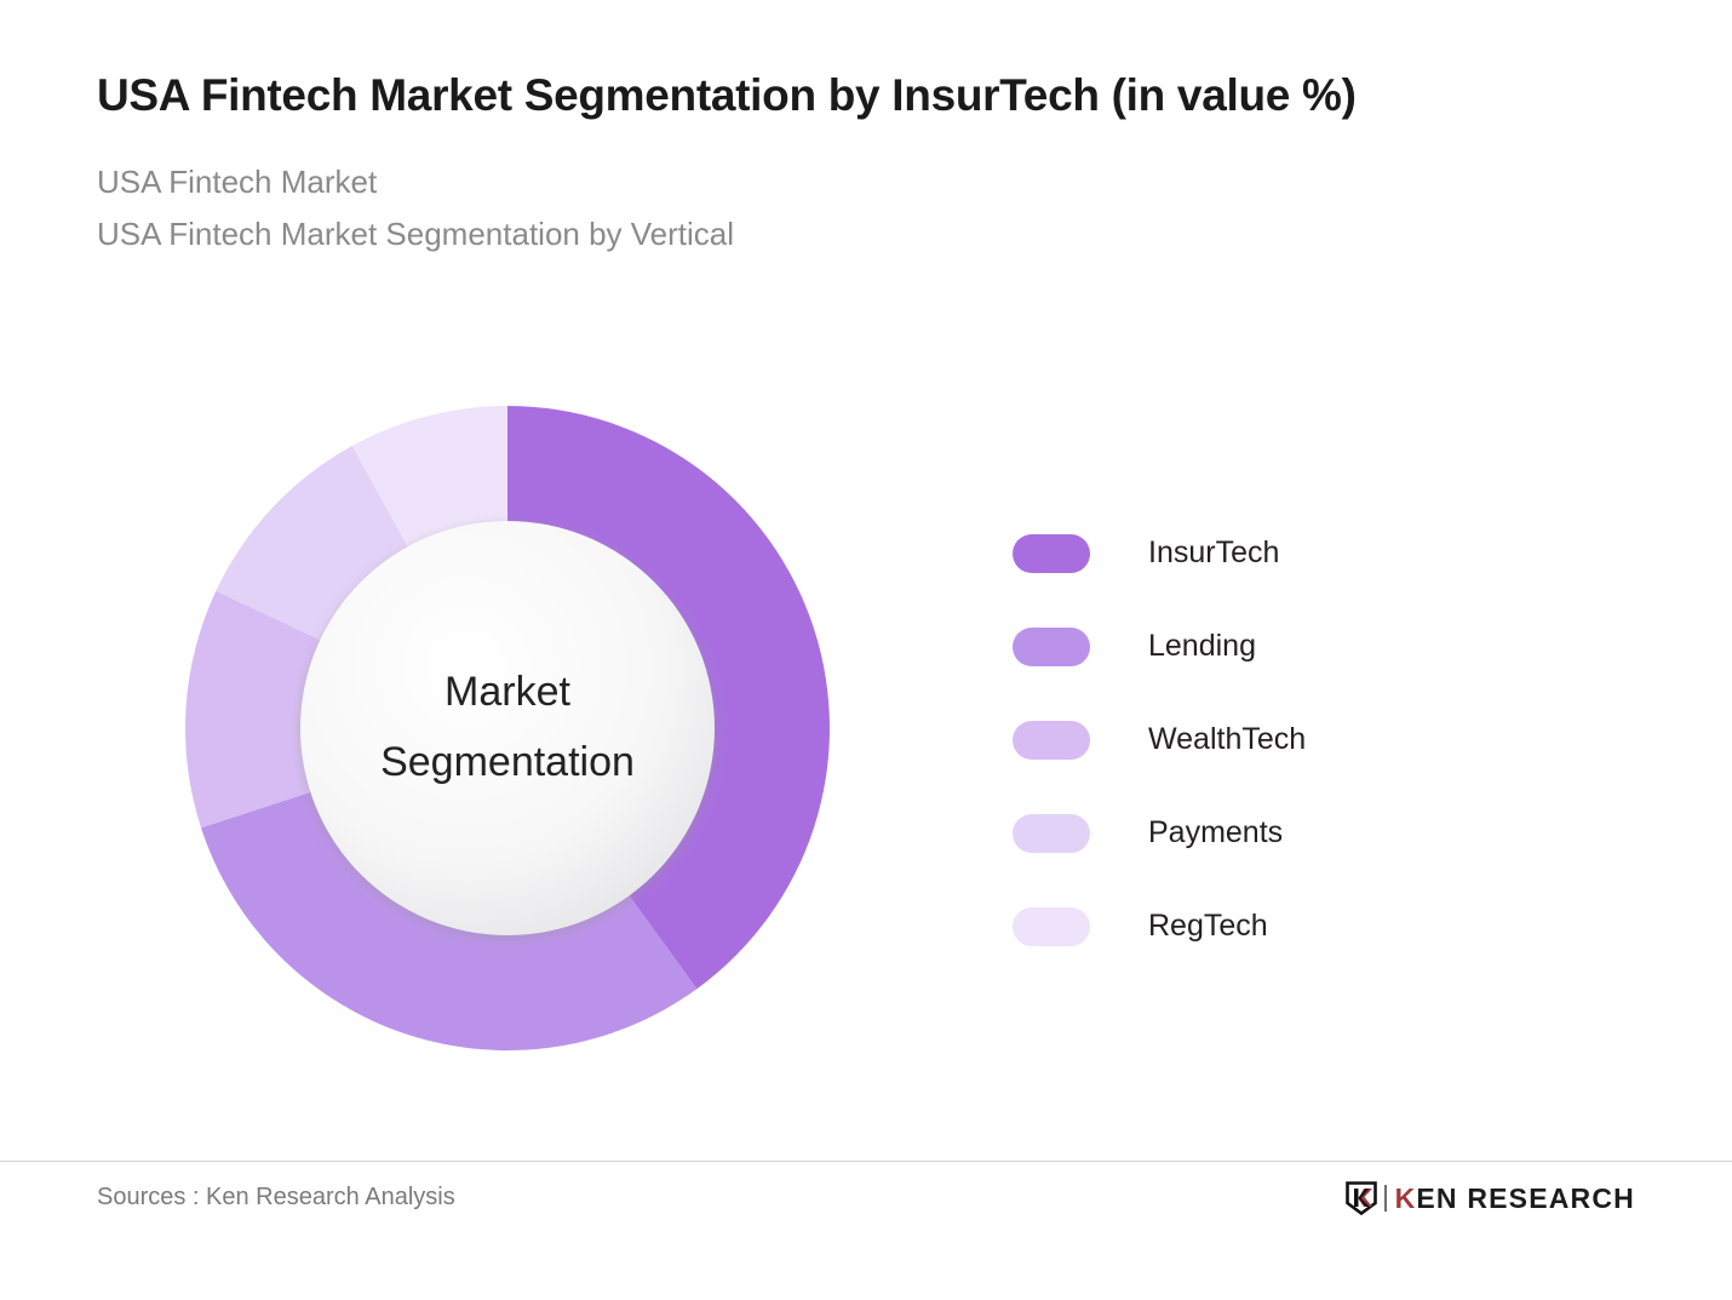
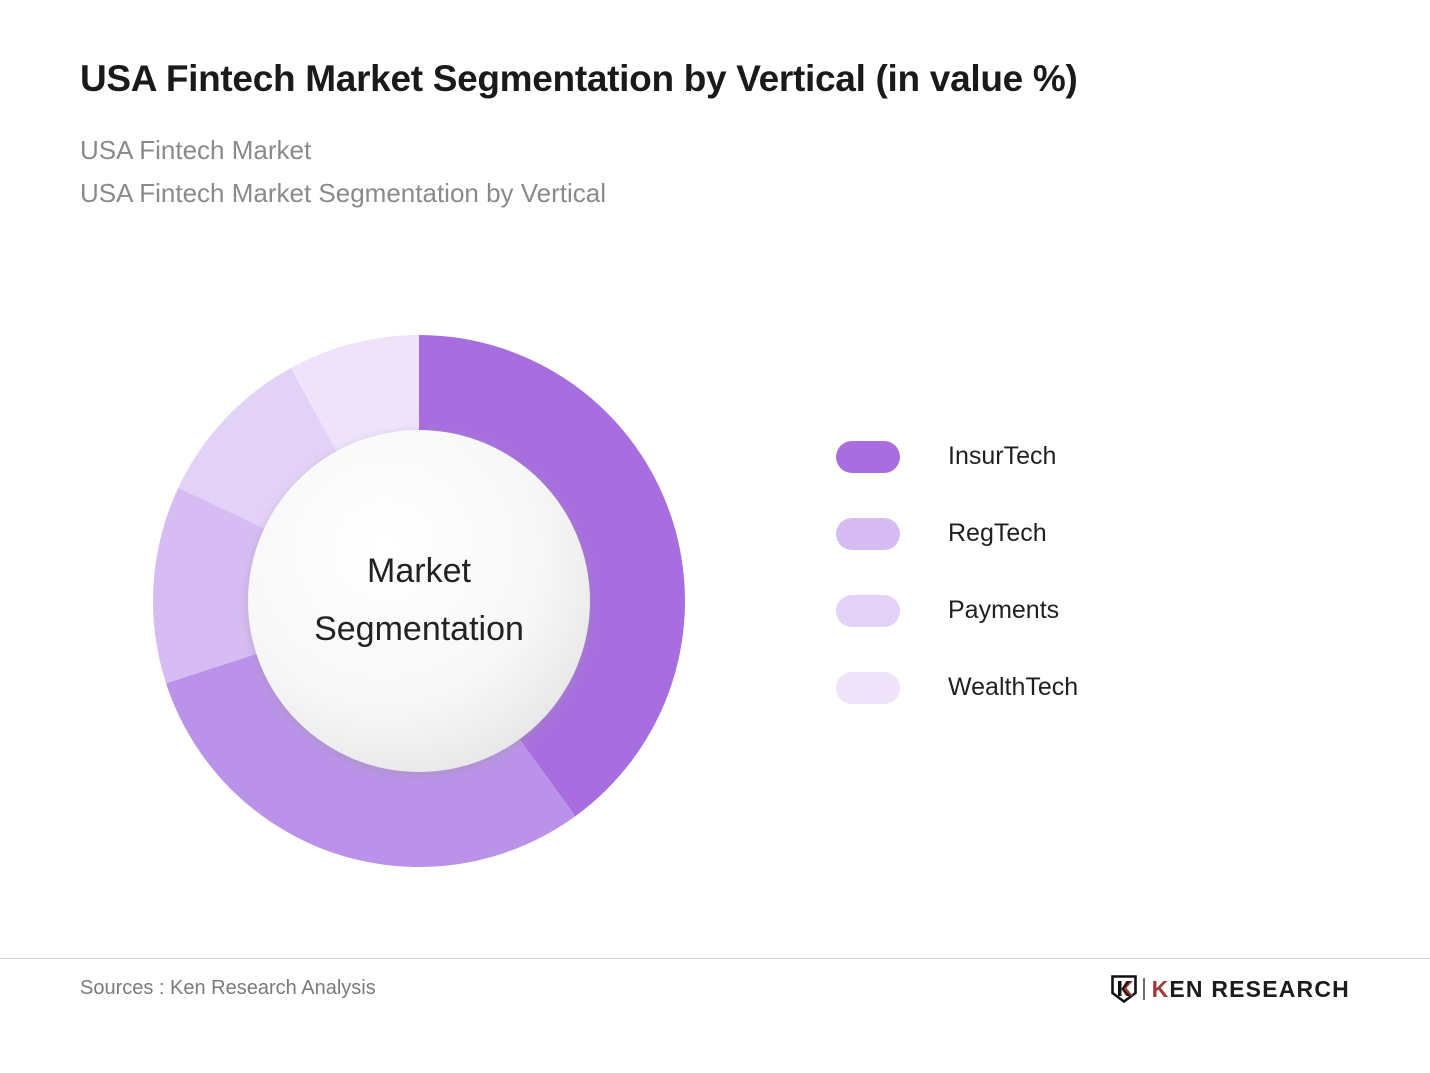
- USA Fintech Market Segmentation by InsurTech (in value %)
+ USA Fintech Market Segmentation by Vertical (in value %)
  USA Fintech Market
  USA Fintech Market Segmentation by Vertical
  Market
  Segmentation
  InsurTech
- Lending
- WealthTech
+ RegTech
  Payments
- RegTech
+ WealthTech
  Sources : Ken Research Analysis
  KEN RESEARCH
